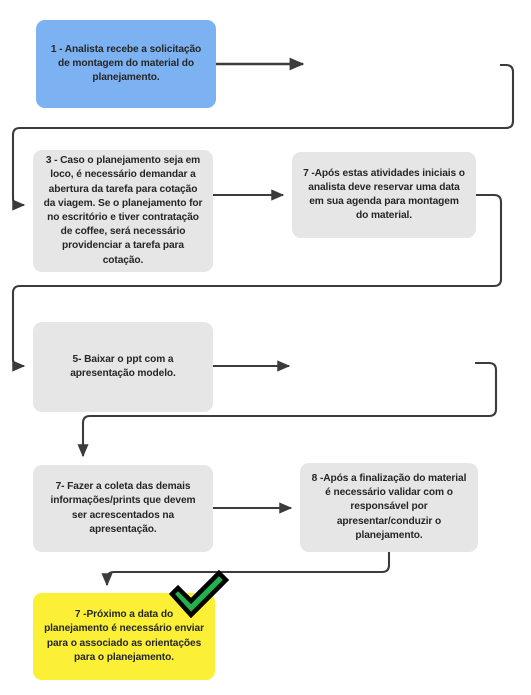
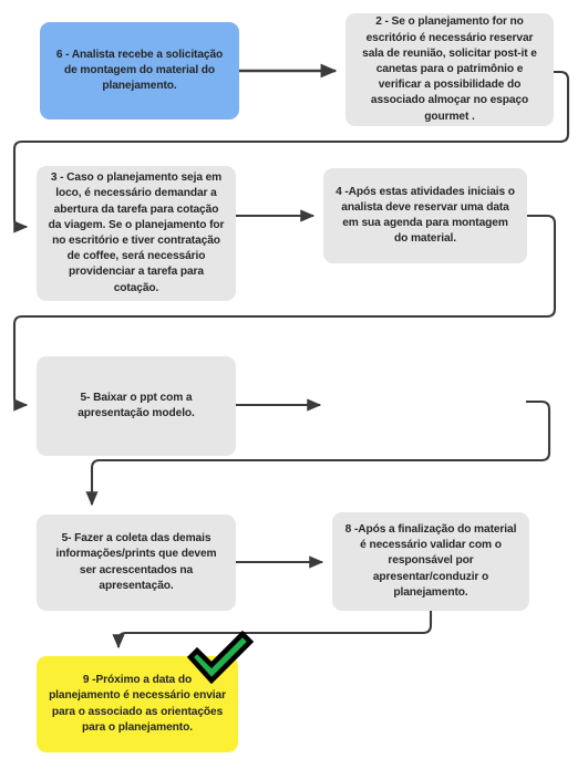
- 1 - Analista recebe a solicitação de montagem do material do planejamento.
+ 6 - Analista recebe a solicitação de montagem do material do planejamento.
+ 2 - Se o planejamento for no escritório é necessário reservar sala de reunião, solicitar post-it e canetas para o patrimônio e verificar a possibilidade do associado almoçar no espaço gourmet .
  3 - Caso o planejamento seja em loco, é necessário demandar a abertura da tarefa para cotação da viagem. Se o planejamento for no escritório e tiver contratação de coffee, será necessário providenciar a tarefa para cotação.
- 7 -Após estas atividades iniciais o analista deve reservar uma data em sua agenda para montagem do material.
+ 4 -Após estas atividades iniciais o analista deve reservar uma data em sua agenda para montagem do material.
  5- Baixar o ppt com a apresentação modelo.
- 7- Fazer a coleta das demais informações/prints que devem ser acrescentados na apresentação.
+ 5- Fazer a coleta das demais informações/prints que devem ser acrescentados na apresentação.
  8 -Após a finalização do material é necessário validar com o responsável por apresentar/conduzir o planejamento.
- 7 -Próximo a data do planejamento é necessário enviar para o associado as orientações para o planejamento.
+ 9 -Próximo a data do planejamento é necessário enviar para o associado as orientações para o planejamento.
